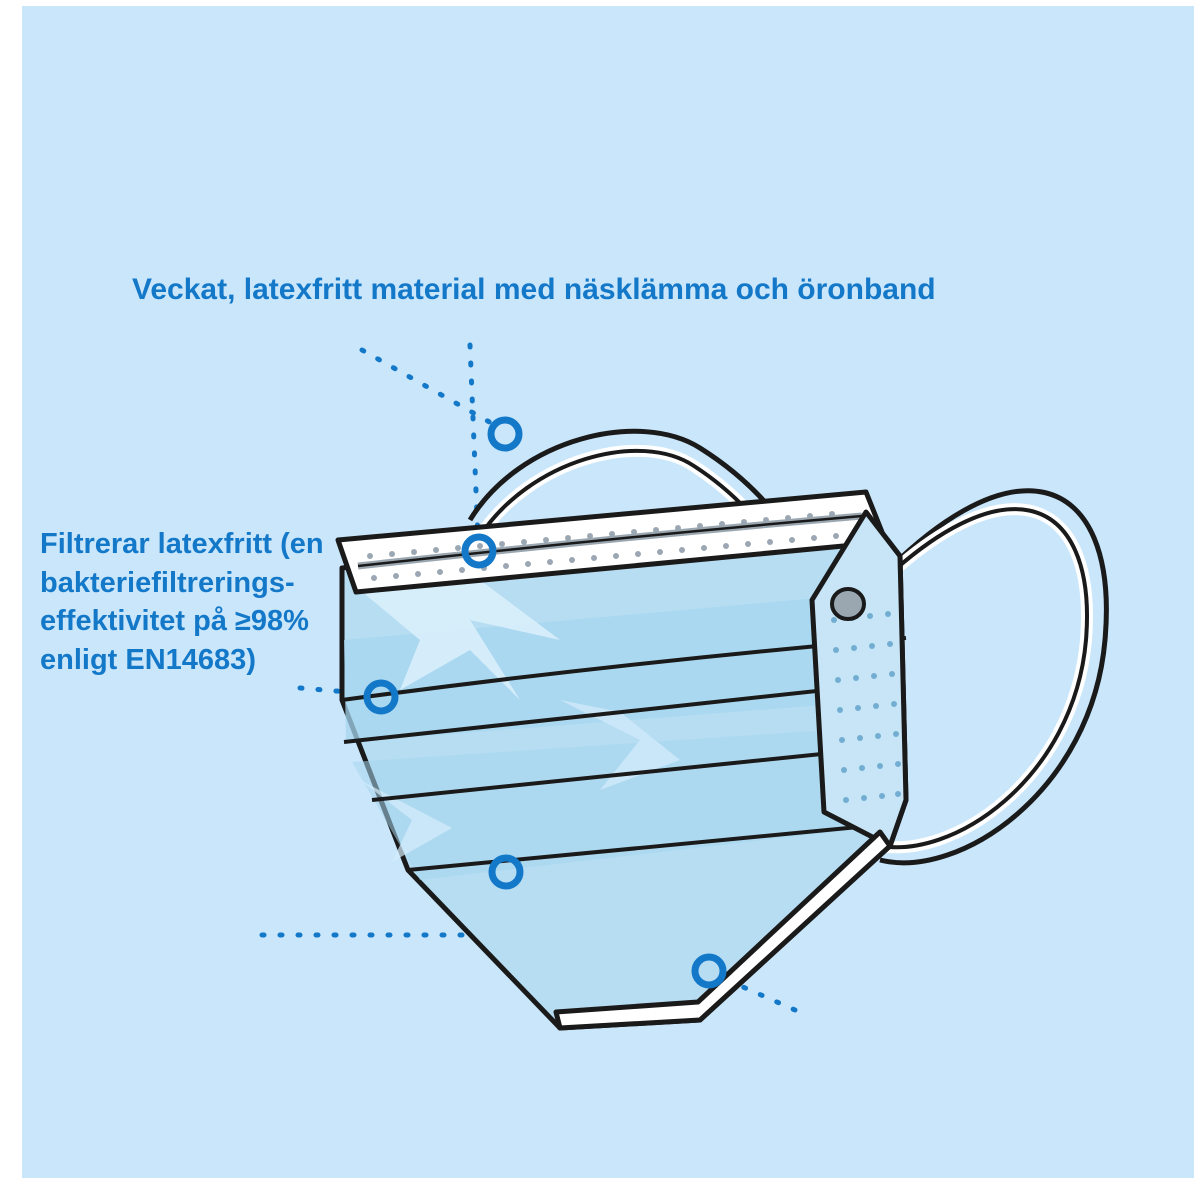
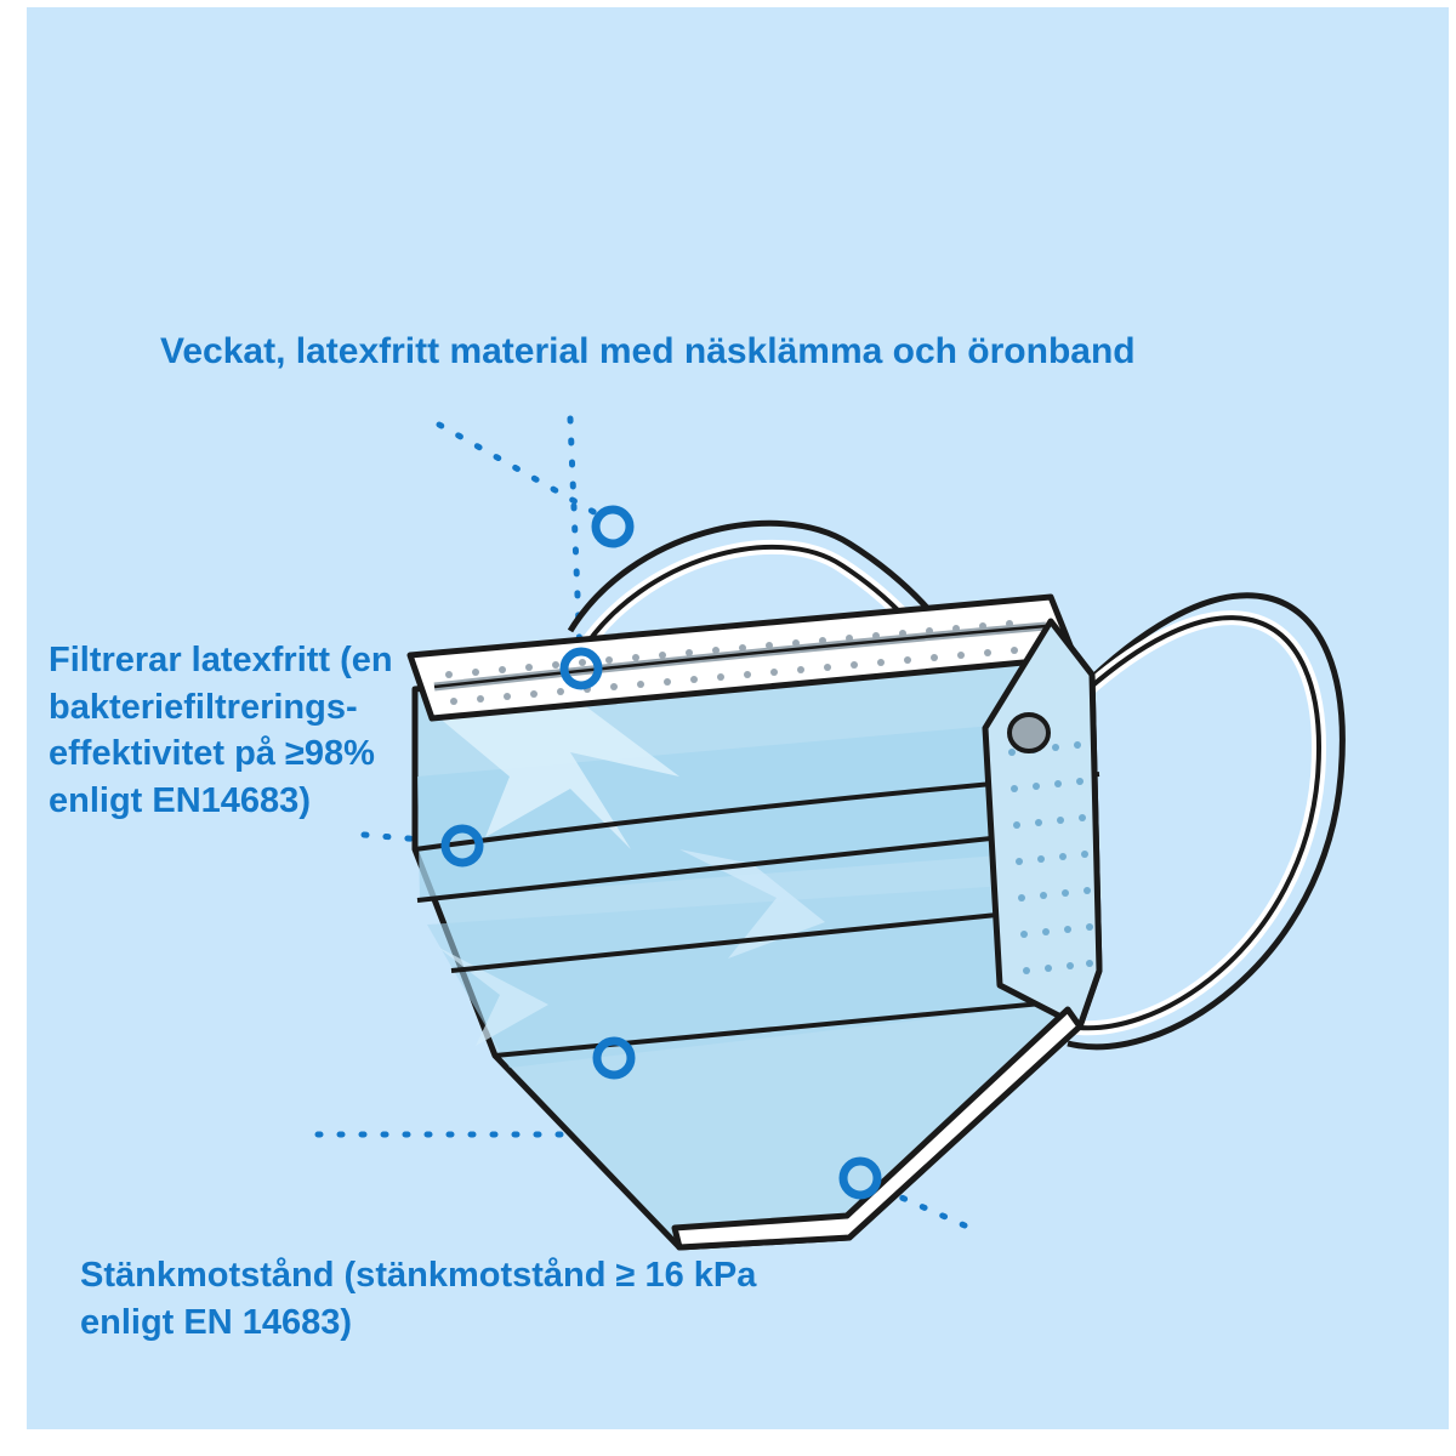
  Veckat, latexfritt material med näsklämma och öronband
  Filtrerar latexfritt (en bakteriefiltrerings-effektivitet på ≥98% enligt EN14683)
+ Stänkmotstånd (stänkmotstånd ≥ 16 kPa enligt EN 14683)
